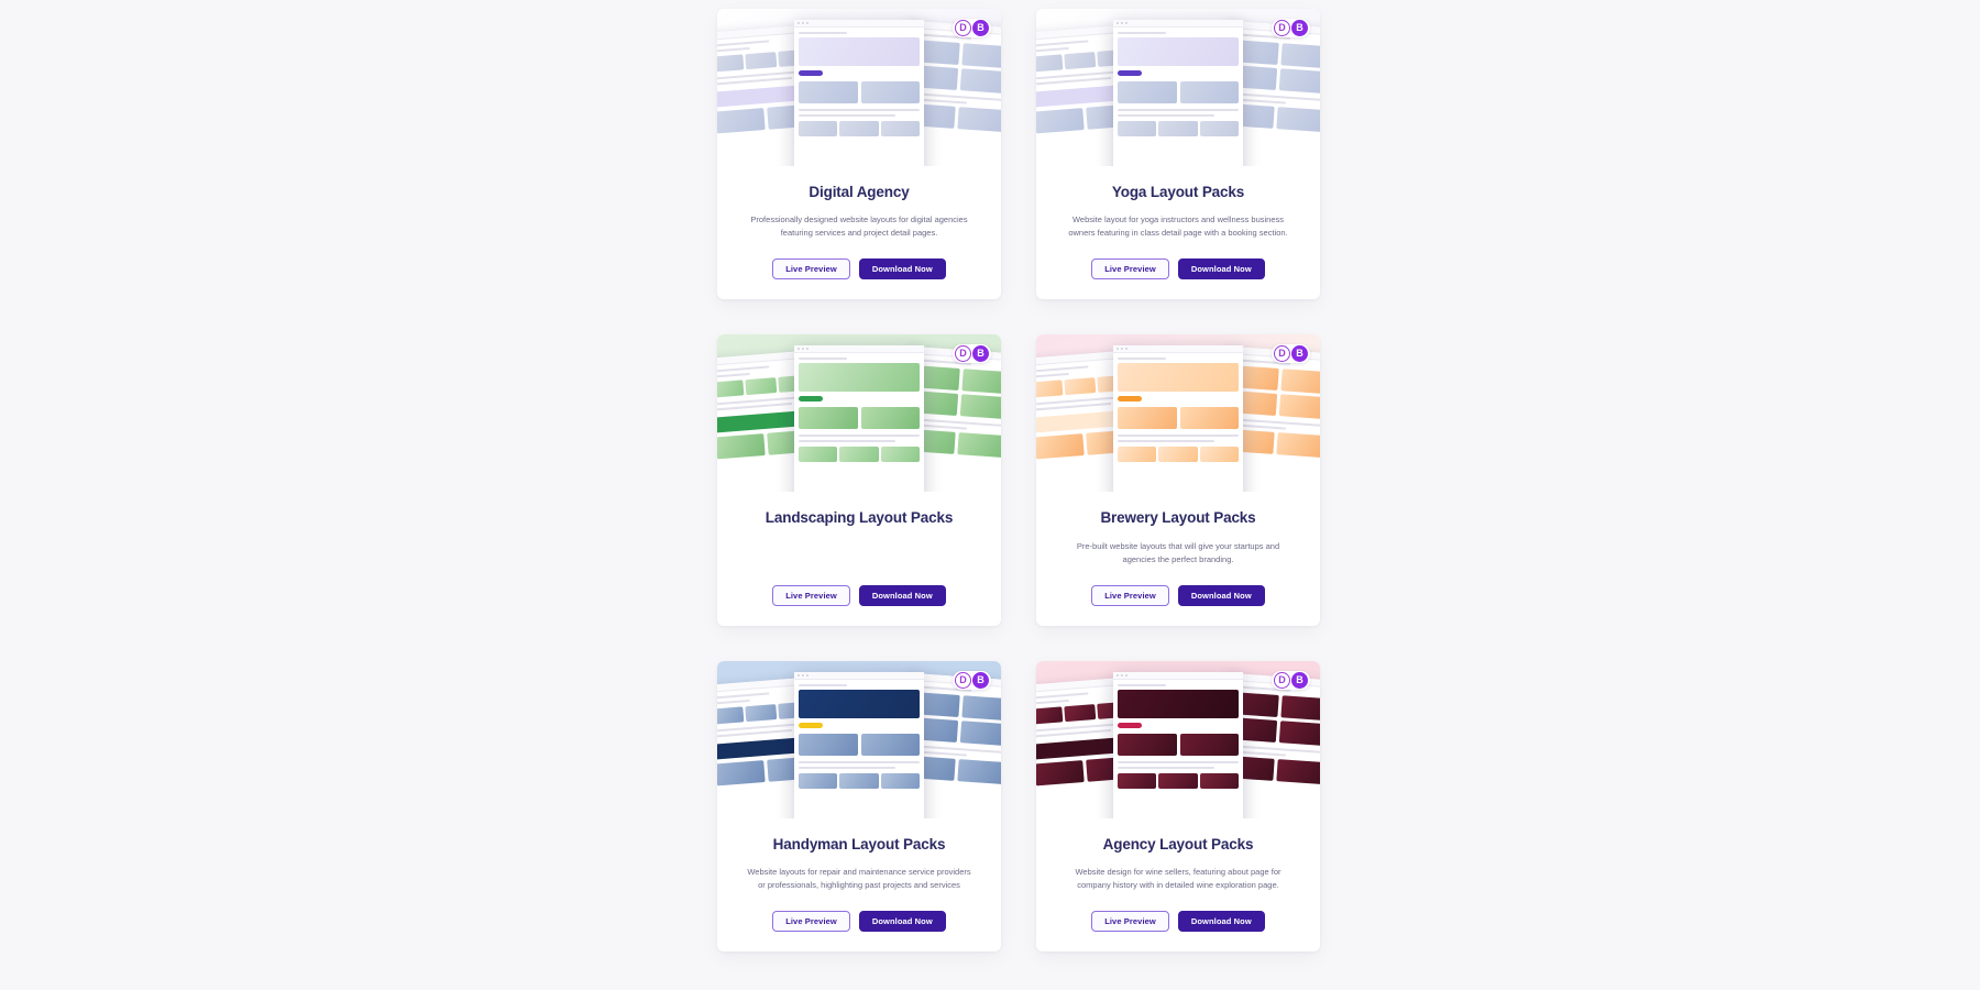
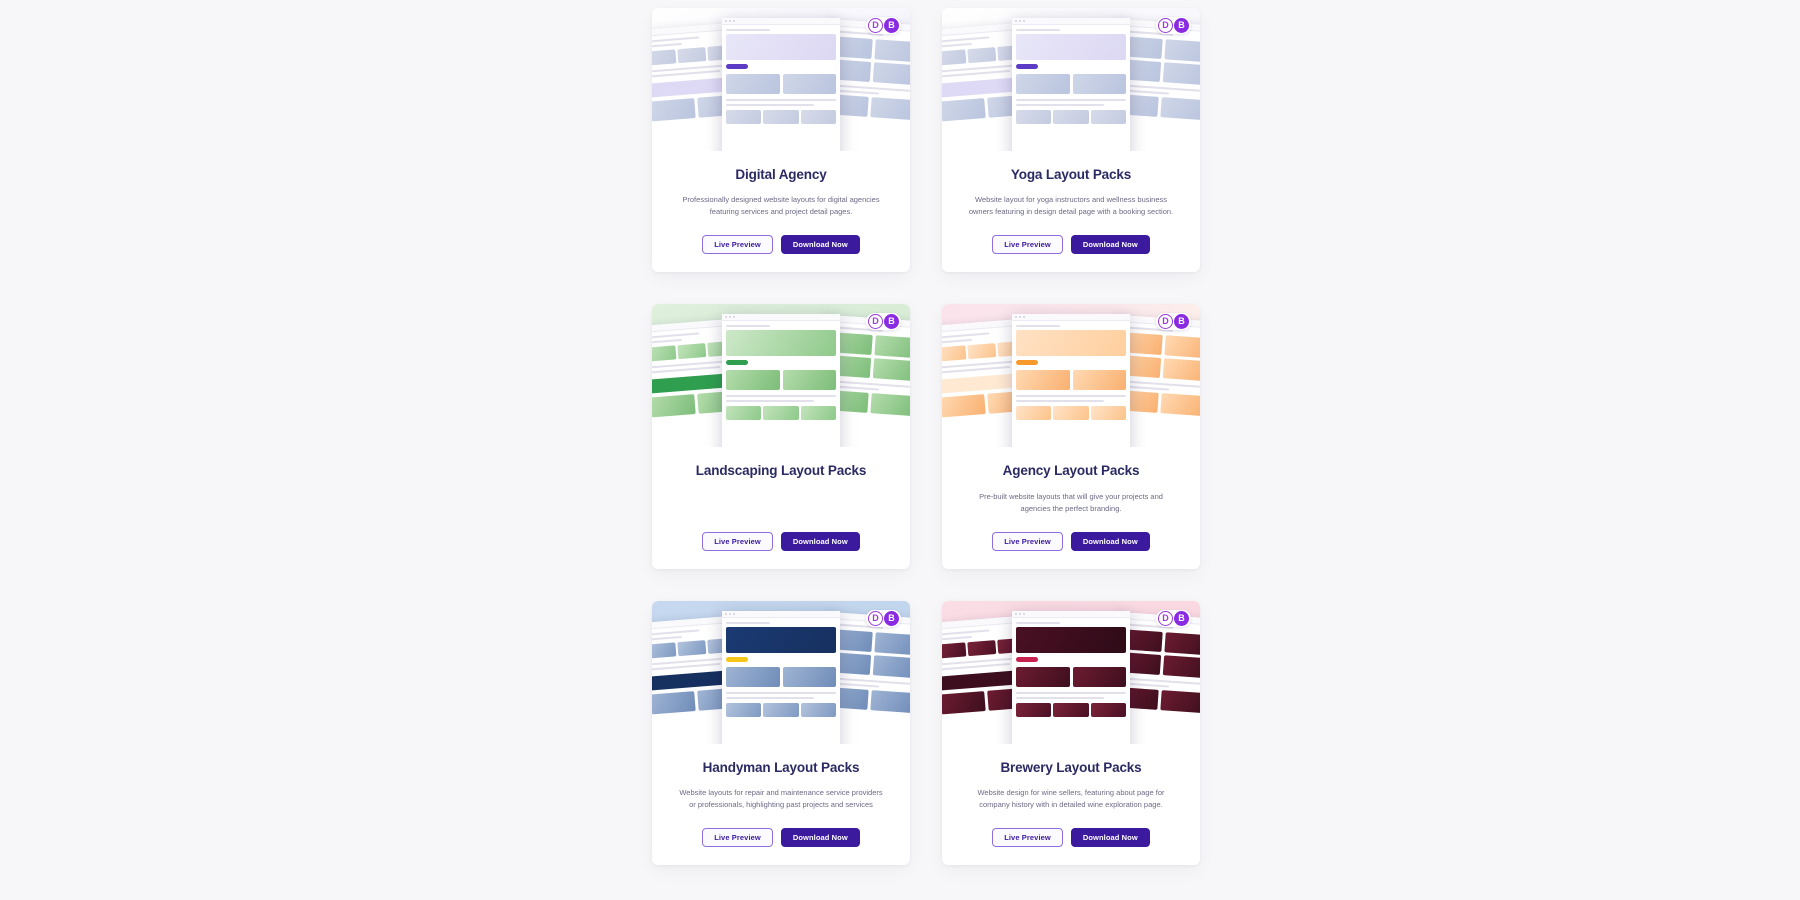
  D
  B
  Digital Agency
  Professionally designed website layouts for digital agencies featuring services and project detail pages.
  Live Preview
  Download Now
  D
  B
  Yoga Layout Packs
- Website layout for yoga instructors and wellness business owners featuring in class detail page with a booking section.
+ Website layout for yoga instructors and wellness business owners featuring in design detail page with a booking section.
  Live Preview
  Download Now
  D
  B
  Landscaping Layout Packs
  Live Preview
  Download Now
  D
  B
- Brewery Layout Packs
+ Agency Layout Packs
- Pre-built website layouts that will give your startups and agencies the perfect branding.
+ Pre-built website layouts that will give your projects and agencies the perfect branding.
  Live Preview
  Download Now
  D
  B
  Handyman Layout Packs
  Website layouts for repair and maintenance service providers or professionals, highlighting past projects and services
  Live Preview
  Download Now
  D
  B
- Agency Layout Packs
+ Brewery Layout Packs
  Website design for wine sellers, featuring about page for company history with in detailed wine exploration page.
  Live Preview
  Download Now
